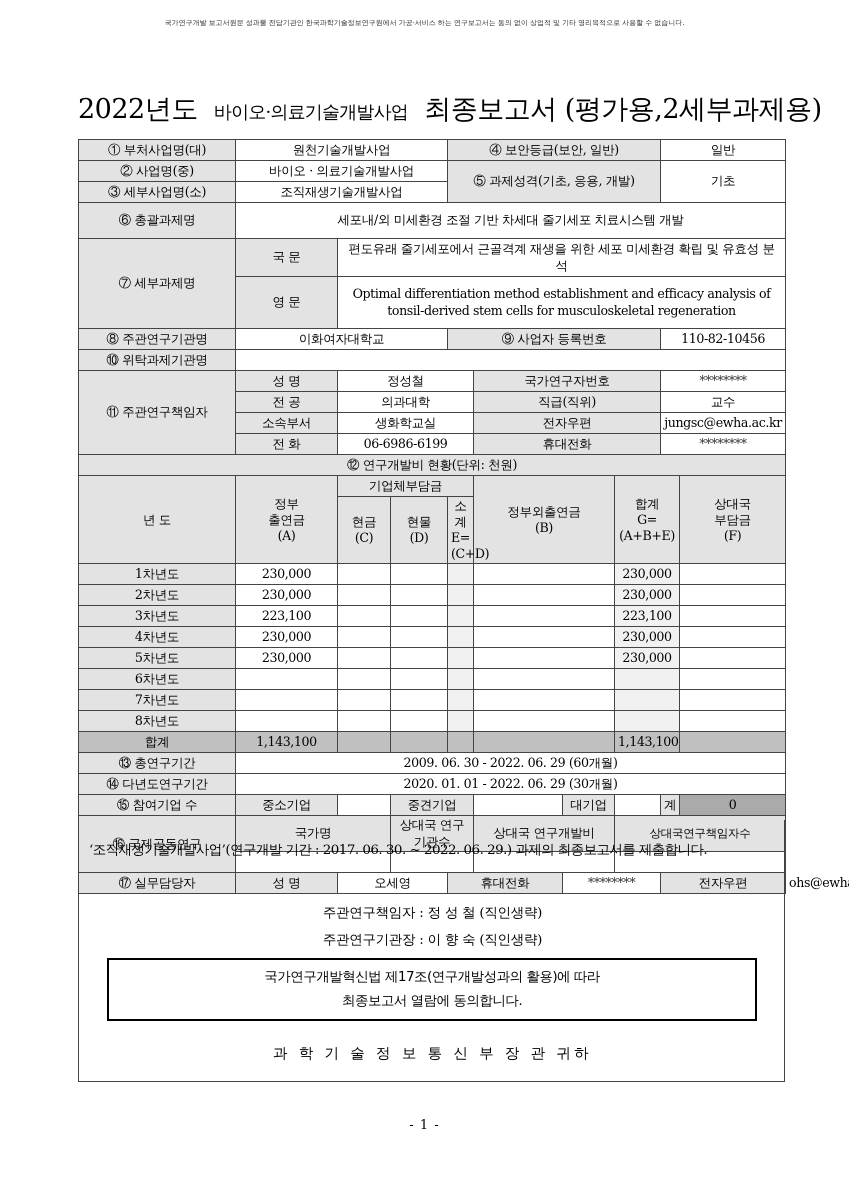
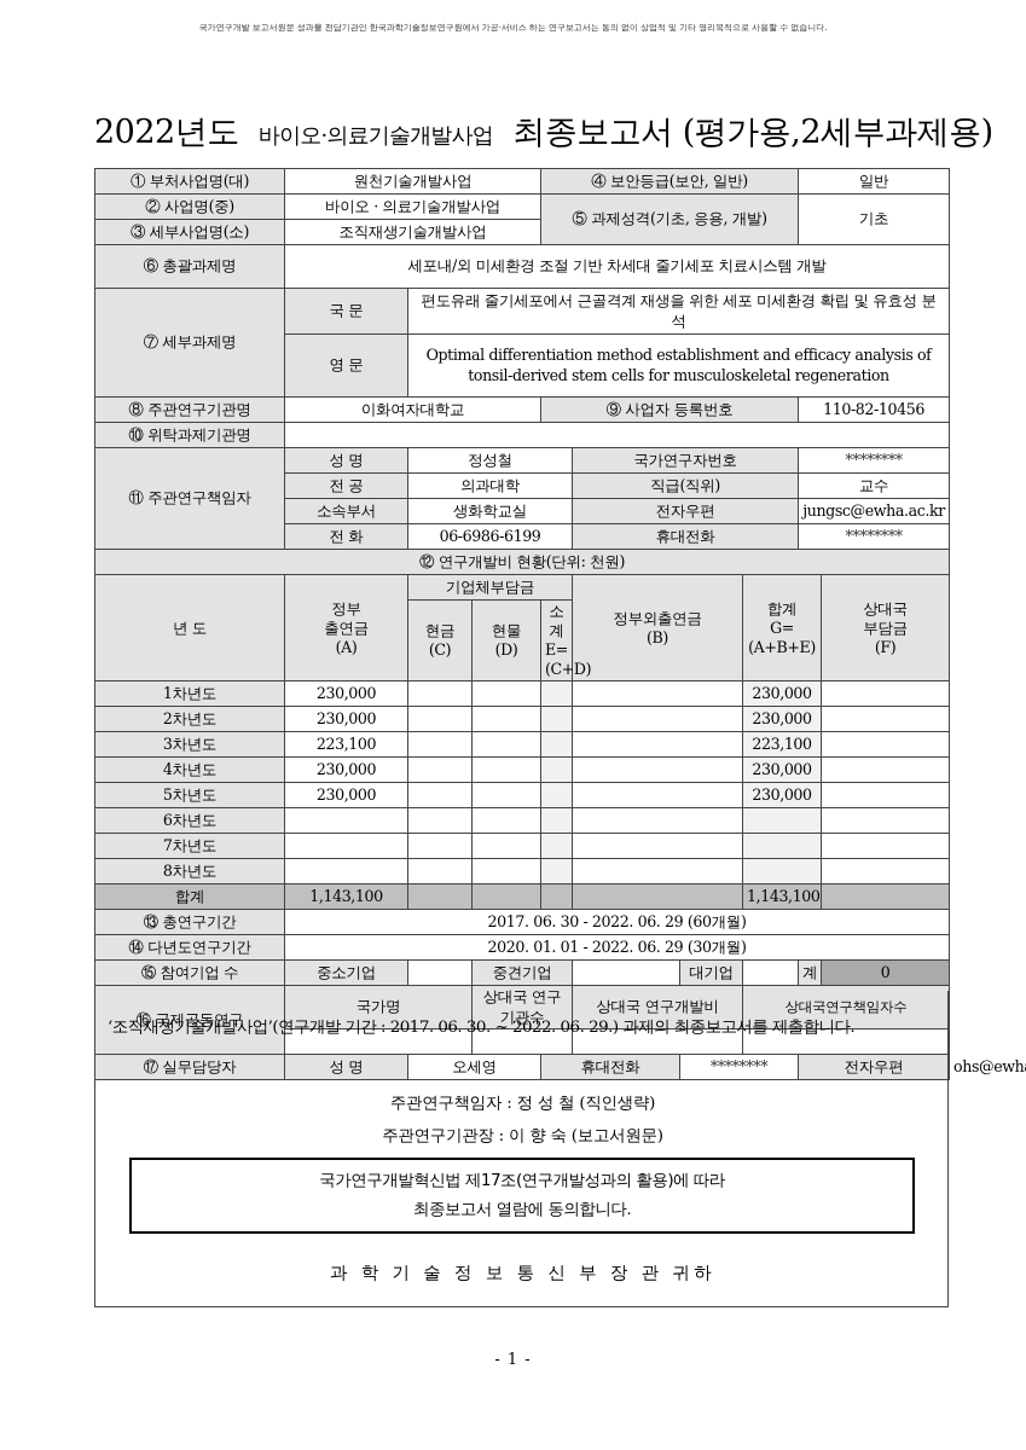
  국가연구개발 보고서원문 성과물 전담기관인 한국과학기술정보연구원에서 가공·서비스 하는 연구보고서는 동의 없이 상업적 및 기타 영리목적으로 사용할 수 없습니다.
  2022년도 바이오·의료기술개발사업 최종보고서 (평가용,2세부과제용)
  ① 부처사업명(대)	원천기술개발사업	④ 보안등급(보안, 일반)	일반
  ② 사업명(중)	바이오 · 의료기술개발사업	⑤ 과제성격(기초, 응용, 개발)	기초
  ③ 세부사업명(소)	조직재생기술개발사업
  ⑥ 총괄과제명	세포내/외 미세환경 조절 기반 차세대 줄기세포 치료시스템 개발
  ⑦ 세부과제명	국 문	편도유래 줄기세포에서 근골격계 재생을 위한 세포 미세환경 확립 및 유효성 분석
  영 문	Optimal differentiation method establishment and efficacy analysis of tonsil-derived stem cells for musculoskeletal regeneration
  ⑧ 주관연구기관명	이화여자대학교	⑨ 사업자 등록번호	110-82-10456
  ⑩ 위탁과제기관명
  ⑪ 주관연구책임자	성 명	정성철	국가연구자번호	********
  전 공	의과대학	직급(직위)	교수
  소속부서	생화학교실	전자우편	jungsc@ewha.ac.kr
  전 화	06-6986-6199	휴대전화	********
  ⑫ 연구개발비 현황(단위: 천원)
  년 도	정부 출연금 (A)	기업체부담금	정부외출연금 (B)	합계 G=(A+B+E)	상대국 부담금 (F)
  현금 (C)	현물 (D)	소계 E=(C+D)
  1차년도	230,000					230,000
  2차년도	230,000					230,000
  3차년도	223,100					223,100
  4차년도	230,000					230,000
  5차년도	230,000					230,000
  6차년도
  7차년도
  8차년도
  합계	1,143,100					1,143,100
- ⑬ 총연구기간	2009. 06. 30 - 2022. 06. 29 (60개월)
+ ⑬ 총연구기간	2017. 06. 30 - 2022. 06. 29 (60개월)
  ⑭ 다년도연구기간	2020. 01. 01 - 2022. 06. 29 (30개월)
  ⑮ 참여기업 수	중소기업		중견기업		대기업		계	0
  ⑯ 국제공동연구	국가명	상대국 연구기관수	상대국 연구개발비	상대국연구책임자수
  ⑰ 실무담당자	성 명	오세영	휴대전화	********	전자우편	ohs@ewh
  ‘조직재생기술개발사업’(연구개발 기간 : 2017. 06. 30. ~ 2022. 06. 29.) 과제의 최종보고서를 제출합니다.
  주관연구책임자 : 정 성 철 (직인생략)
- 주관연구기관장 : 이 향 숙 (직인생략)
+ 주관연구기관장 : 이 향 숙 (보고서원문)
  국가연구개발혁신법 제17조(연구개발성과의 활용)에 따라
  최종보고서 열람에 동의합니다.
  과 학 기 술 정 보 통 신 부 장 관 귀하
  - 1 -
